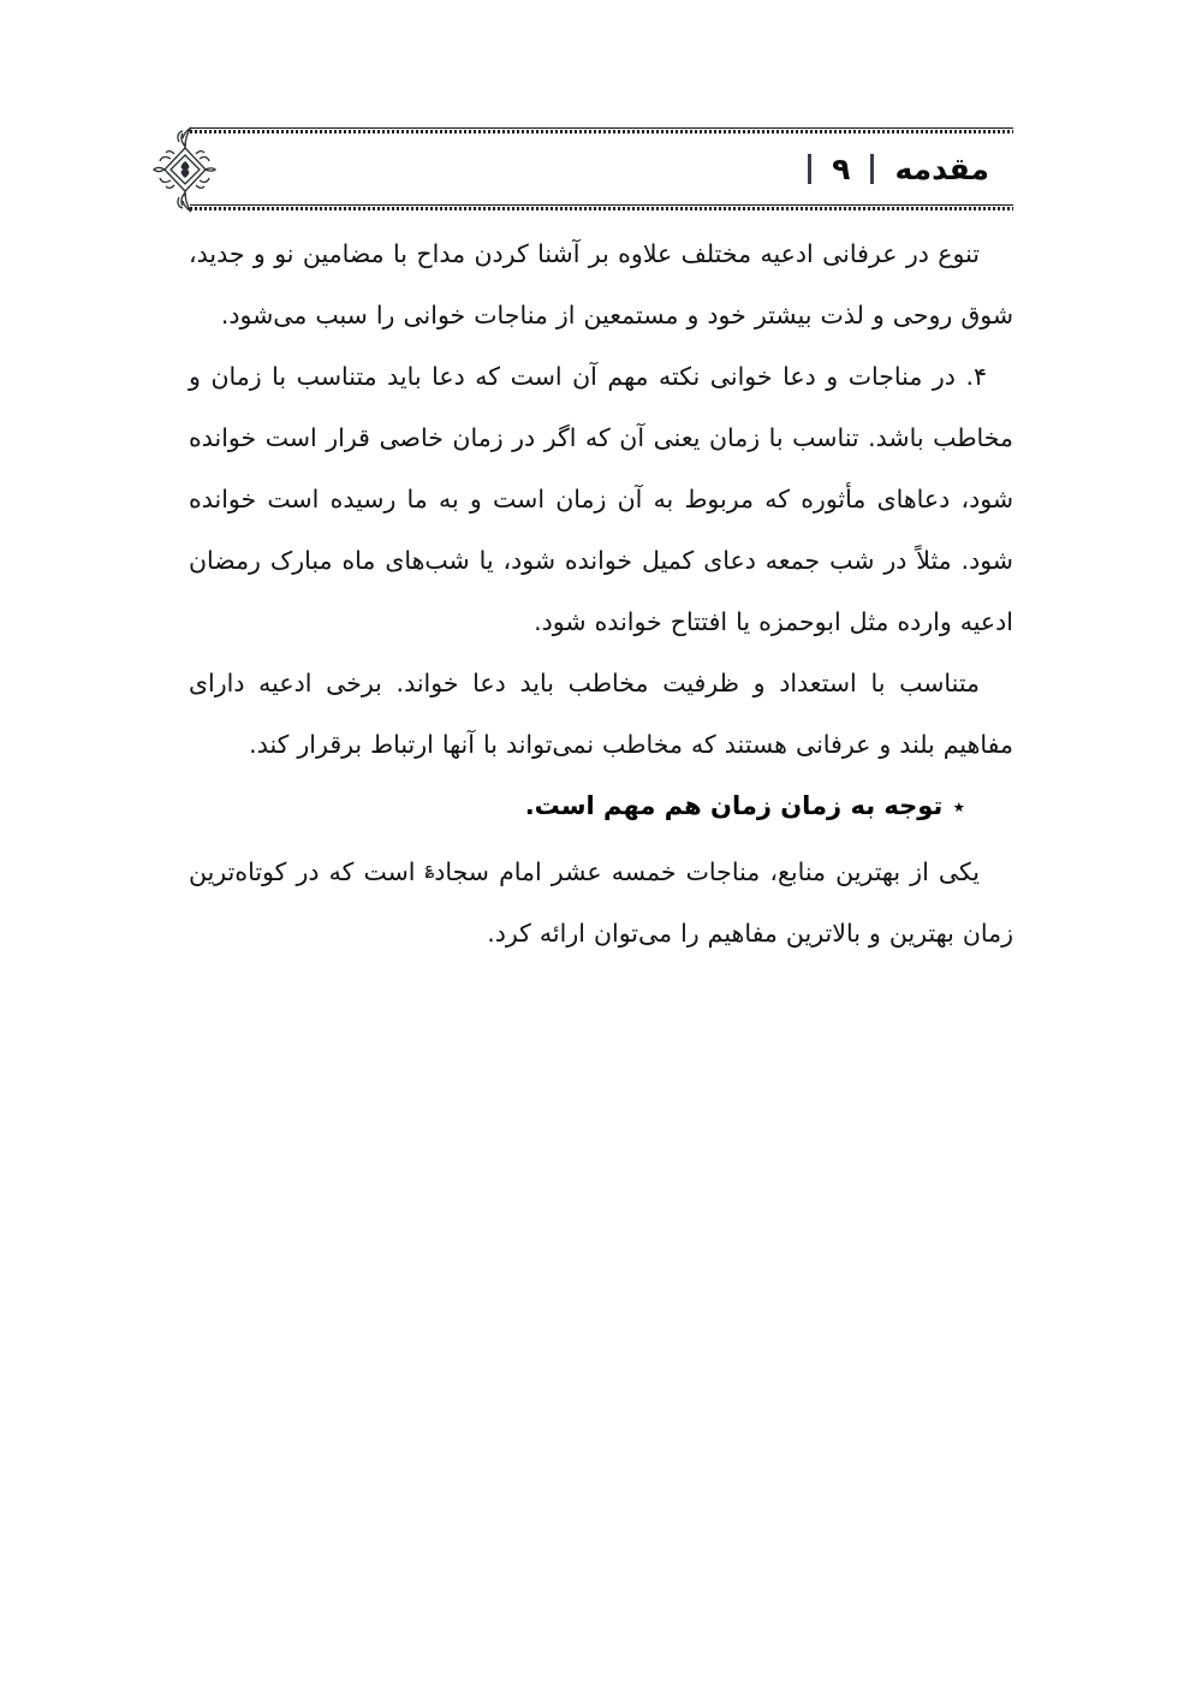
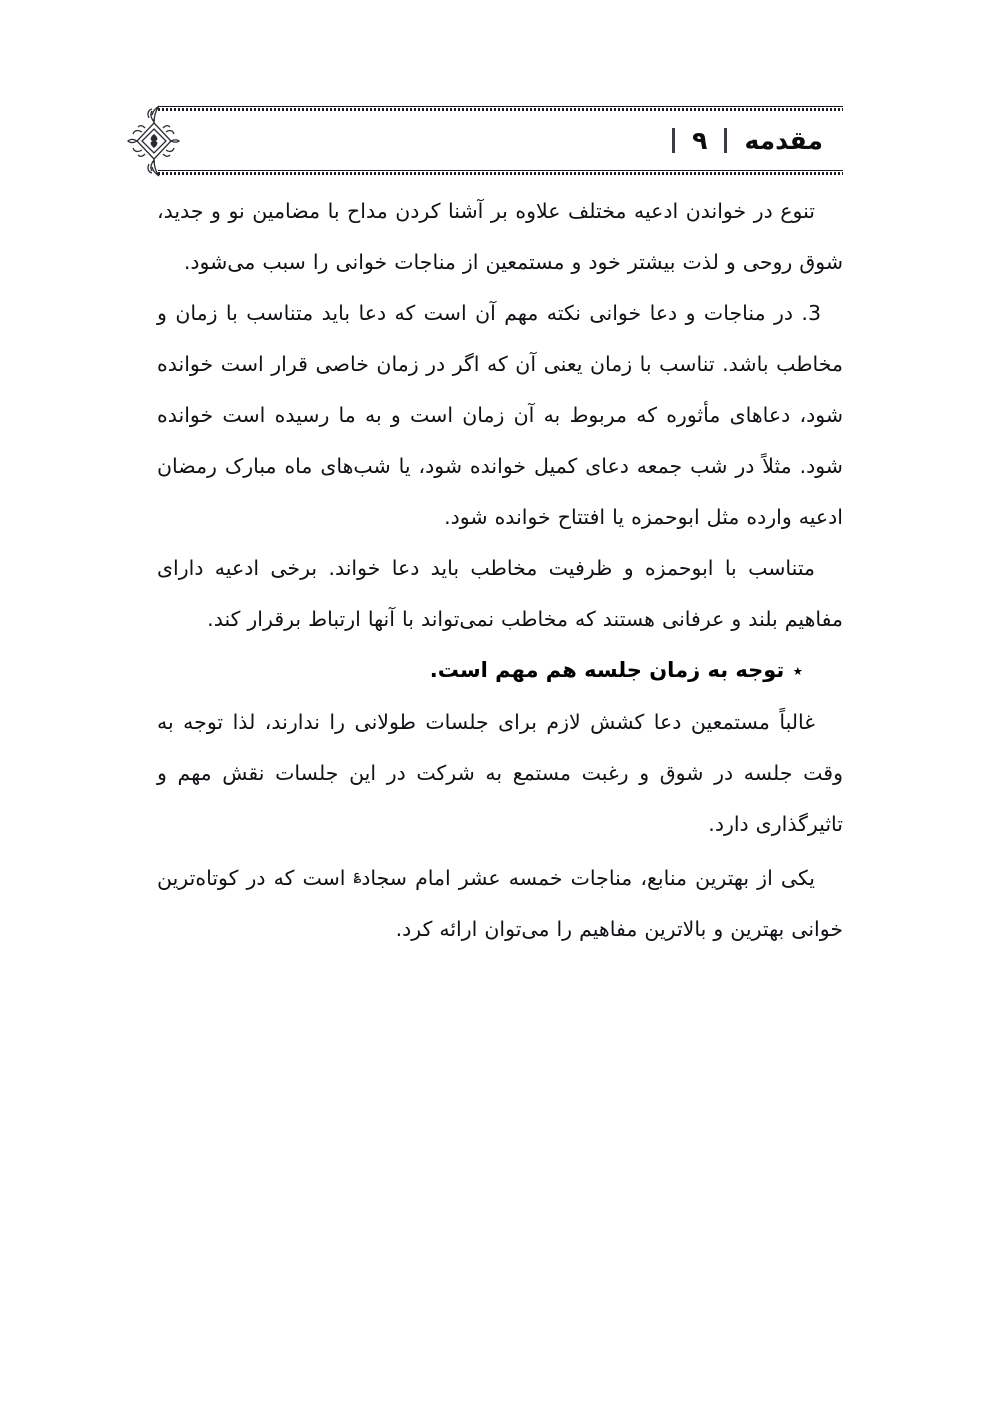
  مقدمه
  ۹
- تنوع در عرفانی ادعیه مختلف علاوه بر آشنا کردن مداح با مضامین نو و جدید، شوق روحی و لذت بیشتر خود و مستمعین از مناجات خوانی را سبب می‌شود.
+ تنوع در خواندن ادعیه مختلف علاوه بر آشنا کردن مداح با مضامین نو و جدید، شوق روحی و لذت بیشتر خود و مستمعین از مناجات خوانی را سبب می‌شود.
- ۴. در مناجات و دعا خوانی نکته مهم آن است که دعا باید متناسب با زمان و مخاطب باشد. تناسب با زمان یعنی آن که اگر در زمان خاصی قرار است خوانده شود، دعاهای مأثوره که مربوط به آن زمان است و به ما رسیده است خوانده شود. مثلاً در شب جمعه دعای کمیل خوانده شود، یا شب‌های ماه مبارک رمضان ادعیه وارده مثل ابوحمزه یا افتتاح خوانده شود.
+ 3. در مناجات و دعا خوانی نکته مهم آن است که دعا باید متناسب با زمان و مخاطب باشد. تناسب با زمان یعنی آن که اگر در زمان خاصی قرار است خوانده شود، دعاهای مأثوره که مربوط به آن زمان است و به ما رسیده است خوانده شود. مثلاً در شب جمعه دعای کمیل خوانده شود، یا شب‌های ماه مبارک رمضان ادعیه وارده مثل ابوحمزه یا افتتاح خوانده شود.
- متناسب با استعداد و ظرفیت مخاطب باید دعا خواند. برخی ادعیه دارای مفاهیم بلند و عرفانی هستند که مخاطب نمی‌تواند با آنها ارتباط برقرار کند.
+ متناسب با ابوحمزه و ظرفیت مخاطب باید دعا خواند. برخی ادعیه دارای مفاهیم بلند و عرفانی هستند که مخاطب نمی‌تواند با آنها ارتباط برقرار کند.
- ٭ توجه به زمان زمان هم مهم است.
+ ٭ توجه به زمان جلسه هم مهم است.
+ غالباً مستمعین دعا کشش لازم برای جلسات طولانی را ندارند، لذا توجه به وقت جلسه در شوق و رغبت مستمع به شرکت در این جلسات نقش مهم و تاثیرگذاری دارد.
- یکی از بهترین منابع، مناجات خمسه عشر امام سجاد؏ است که در کوتاه‌ترین زمان بهترین و بالاترین مفاهیم را می‌توان ارائه کرد.
+ یکی از بهترین منابع، مناجات خمسه عشر امام سجاد؏ است که در کوتاه‌ترین خوانی بهترین و بالاترین مفاهیم را می‌توان ارائه کرد.
